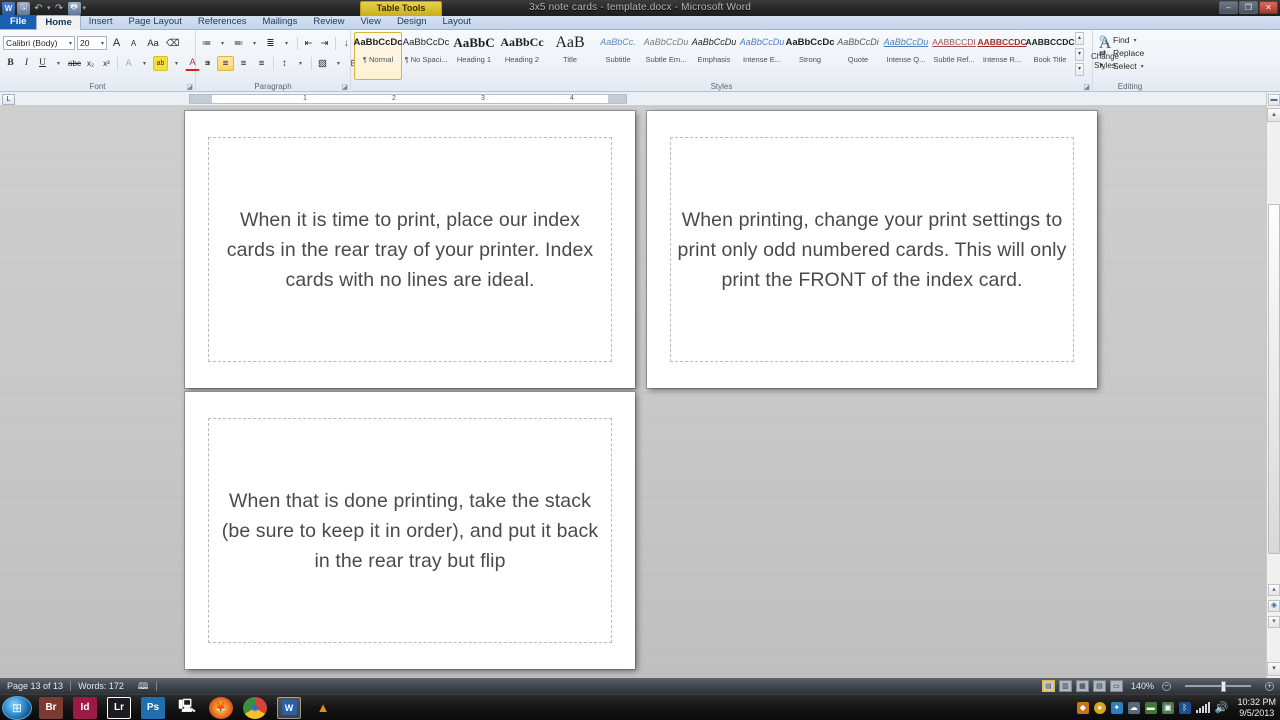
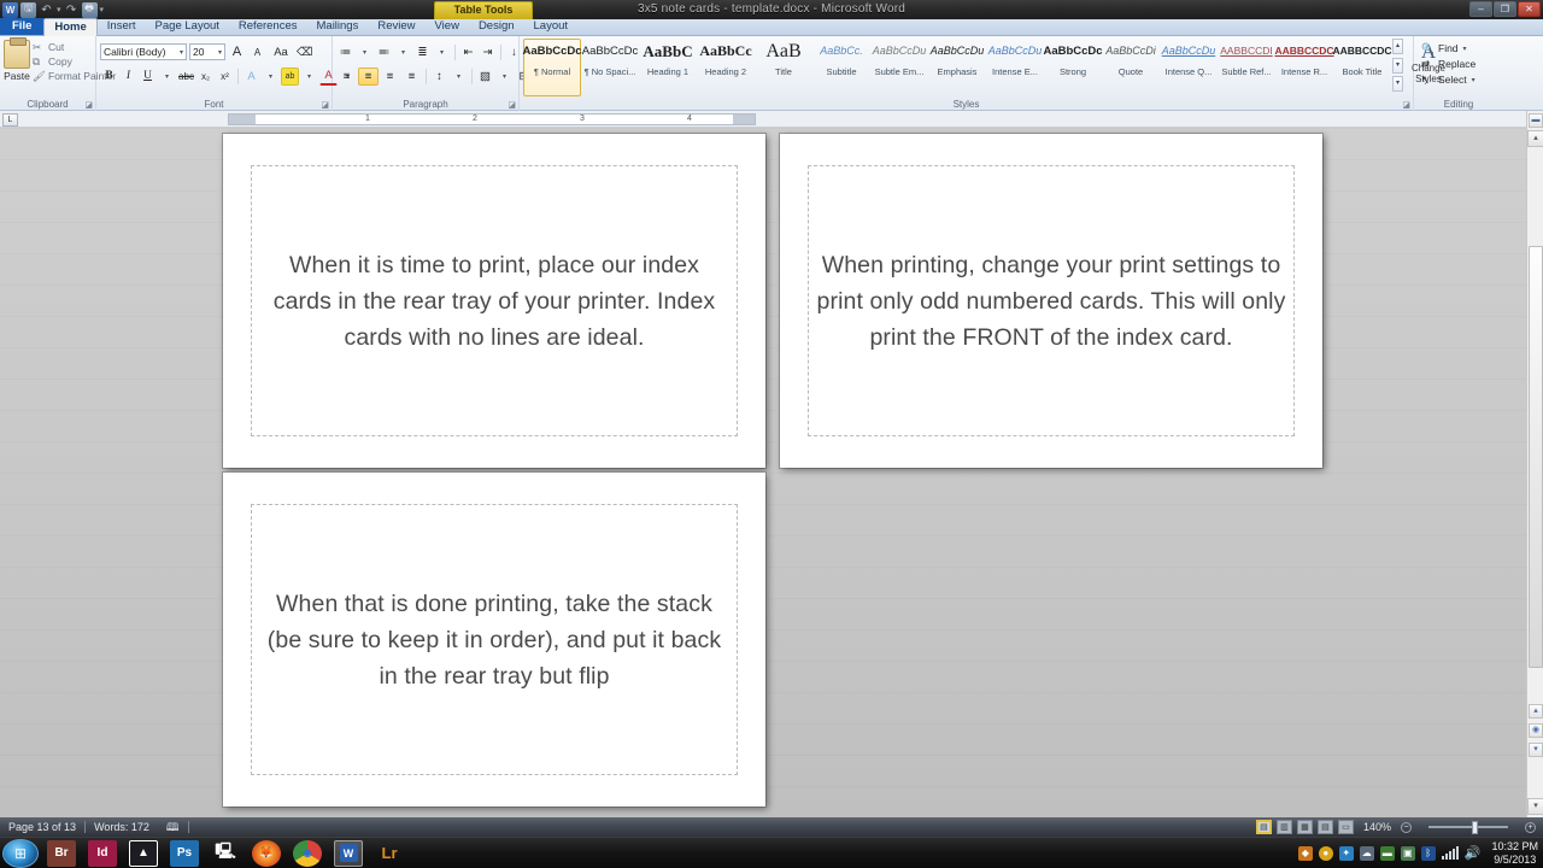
  W
  🖫
  ↶
  ↷
  🖶
  3x5 note cards - template.docx - Microsoft Word
  Table Tools
  –
  ❐
  ✕
  File
  Home
  Insert
  Page Layout
  References
  Mailings
  Review
  View
  Design
  Layout
+ Paste
+ ✂
+ Cut
+ ⧉
+ Copy
+ 🖌
+ Format Painter
+ Clipboard
  Calibri (Body)
  20
  A
  A
  Aa
  ⌫
  B
  I
  U
  abc
  x₂
  x²
  A
  A
  Font
  ≔
  ≕
  ≣
  ⇤
  ⇥
  ↓
  ≡
  ≡
  ≡
  ≡
  ↕
  ▧
  Paragraph
  AaBbCcDc
  ¶ Normal
  AaBbCcDc
  ¶ No Spaci...
  AaBbC
  Heading 1
  AaBbCc
  Heading 2
  AaB
  Title
  AaBbCc.
  Subtitle
  AaBbCcDu
  Subtle Em...
  AaBbCcDu
  Emphasis
  AaBbCcDu
  Intense E...
  AaBbCcDc
  Strong
  AaBbCcDi
  Quote
  AaBbCcDu
  Intense Q...
  AABBCCDI
  Subtle Ref...
  AABBCCDC
  Intense R...
  AABBCCDC
  Book Title
  A
  Change
  Styles
  Styles
  🔍
  Find
  ⇄
  Replace
  ↖
  Select
  Editing
  When it is time to print, place our index cards in the rear tray of your printer. Index cards with no lines are ideal.
  When printing, change your print settings to print only odd numbered cards. This will only print the FRONT of the index card.
  When that is done printing, take the stack (be sure to keep it in order), and put it back in the rear tray but flip
  Page 13 of 13
  Words: 172
  🕮
  140%
  ⊞
  Br
  Id
- Lr
+ ▲
  Ps
  🖳
  🦊
  ◉
  W
- ▲
+ Lr
  ◆
  ●
  ✦
  ☁
  ▬
  ▣
  ᛒ
  🔊
  10:32 PM
  9/5/2013
